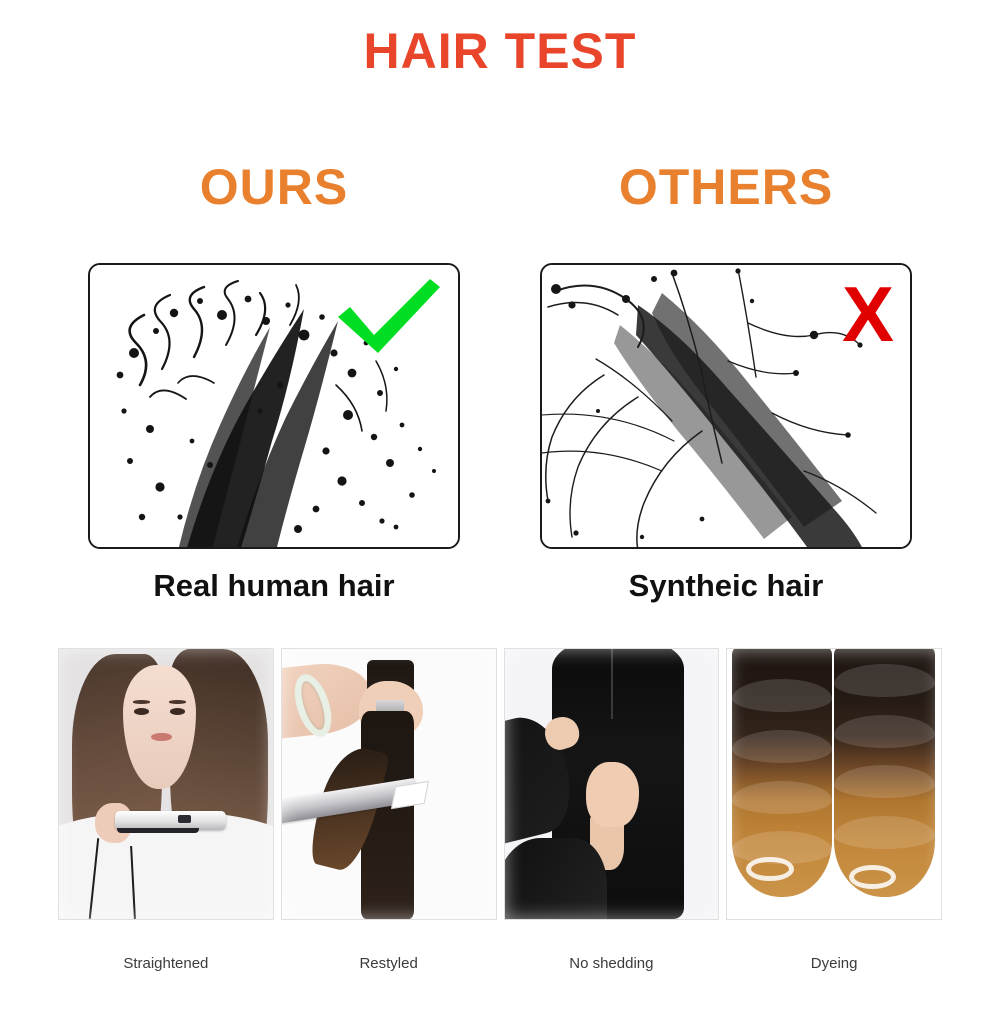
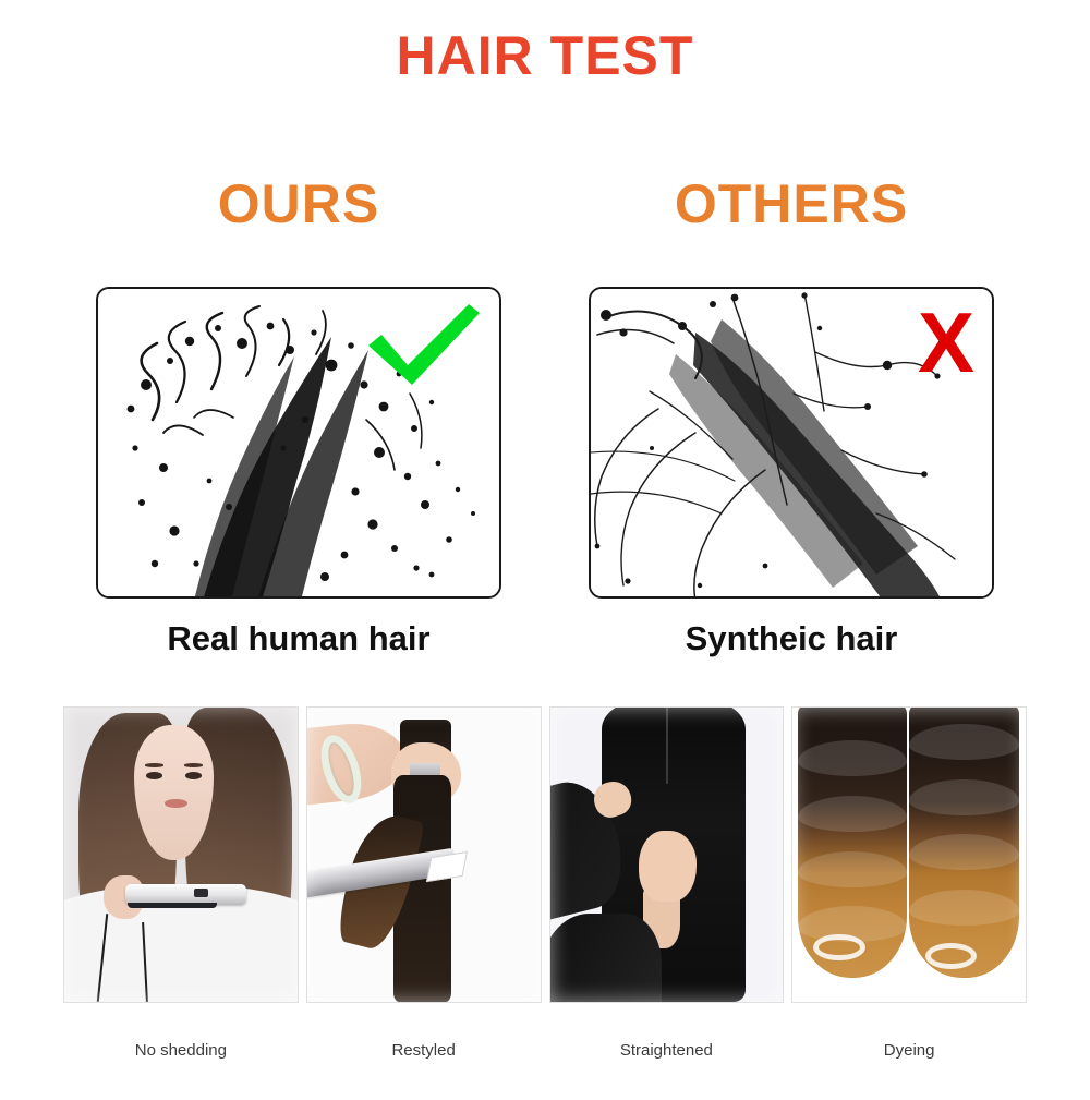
  HAIR TEST
  OURS
  OTHERS
  X
  Real human hair
  Syntheic hair
- Straightened
+ No shedding
  Restyled
- No shedding
+ Straightened
  Dyeing
